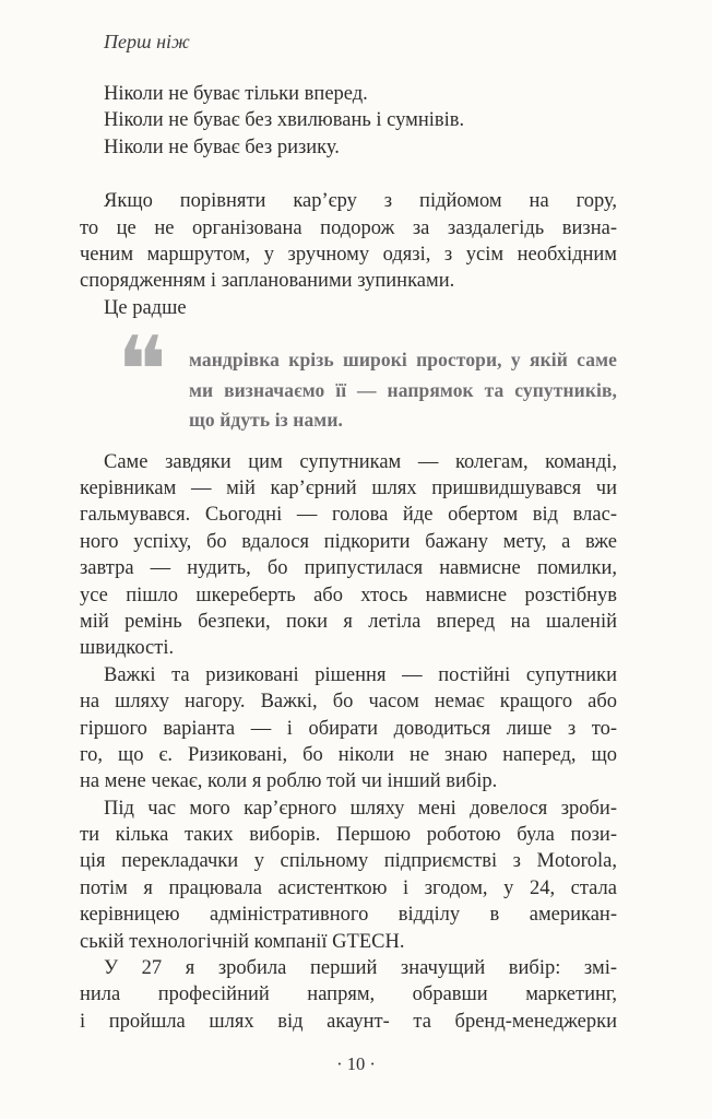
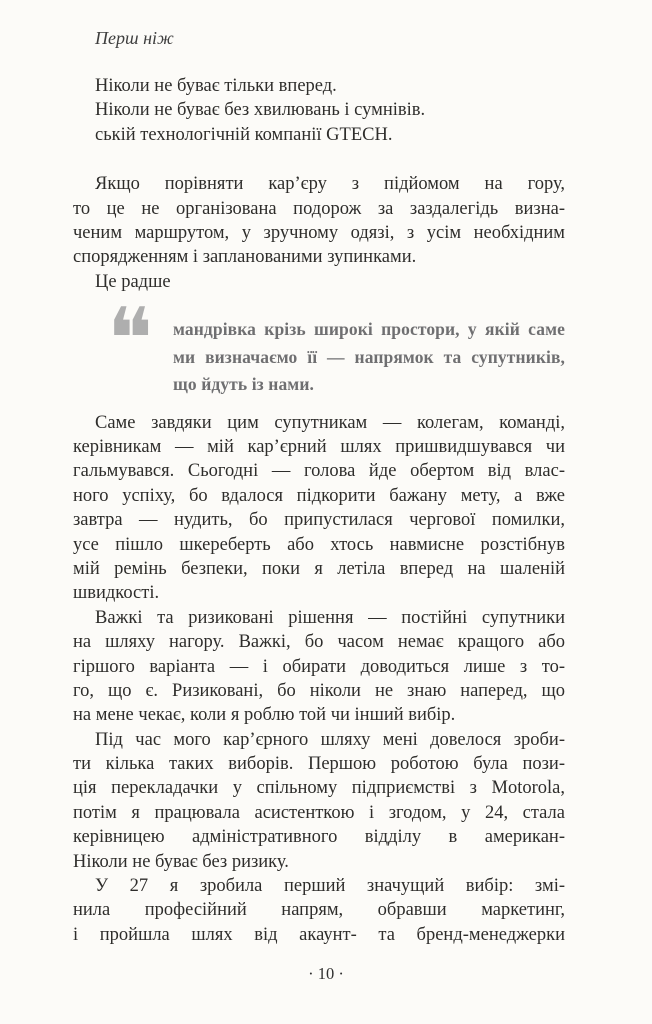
  Перш ніж
  Ніколи не буває тільки вперед.
  Ніколи не буває без хвилювань і сумнівів.
- Ніколи не буває без ризику.
+ ській технологічній компанії GTECH.
  Якщо порівняти кар’єру з підйомом на гору,
  то це не організована подорож за заздалегідь визна-
  ченим маршрутом, у зручному одязі, з усім необхідним
  спорядженням і запланованими зупинками.
  Це радше
  ❝
  мандрівка крізь широкі простори, у якій саме
  ми визначаємо її — напрямок та супутників,
  що йдуть із нами.
  Саме завдяки цим супутникам — колегам, команді,
  керівникам — мій кар’єрний шлях пришвидшувався чи
  гальмувався. Сьогодні — голова йде обертом від влас-
  ного успіху, бо вдалося підкорити бажану мету, а вже
- завтра — нудить, бо припустилася навмисне помилки,
+ завтра — нудить, бо припустилася чергової помилки,
  усе пішло шкереберть або хтось навмисне розстібнув
  мій ремінь безпеки, поки я летіла вперед на шаленій
  швидкості.
  Важкі та ризиковані рішення — постійні супутники
  на шляху нагору. Важкі, бо часом немає кращого або
  гіршого варіанта — і обирати доводиться лише з то-
  го, що є. Ризиковані, бо ніколи не знаю наперед, що
  на мене чекає, коли я роблю той чи інший вибір.
  Під час мого кар’єрного шляху мені довелося зроби-
  ти кілька таких виборів. Першою роботою була пози-
  ція перекладачки у спільному підприємстві з Motorola,
  потім я працювала асистенткою і згодом, у 24, стала
  керівницею адміністративного відділу в американ-
- ській технологічній компанії GTECH.
+ Ніколи не буває без ризику.
  У 27 я зробила перший значущий вибір: змі-
  нила професійний напрям, обравши маркетинг,
  і пройшла шлях від акаунт- та бренд-менеджерки
  · 10 ·
